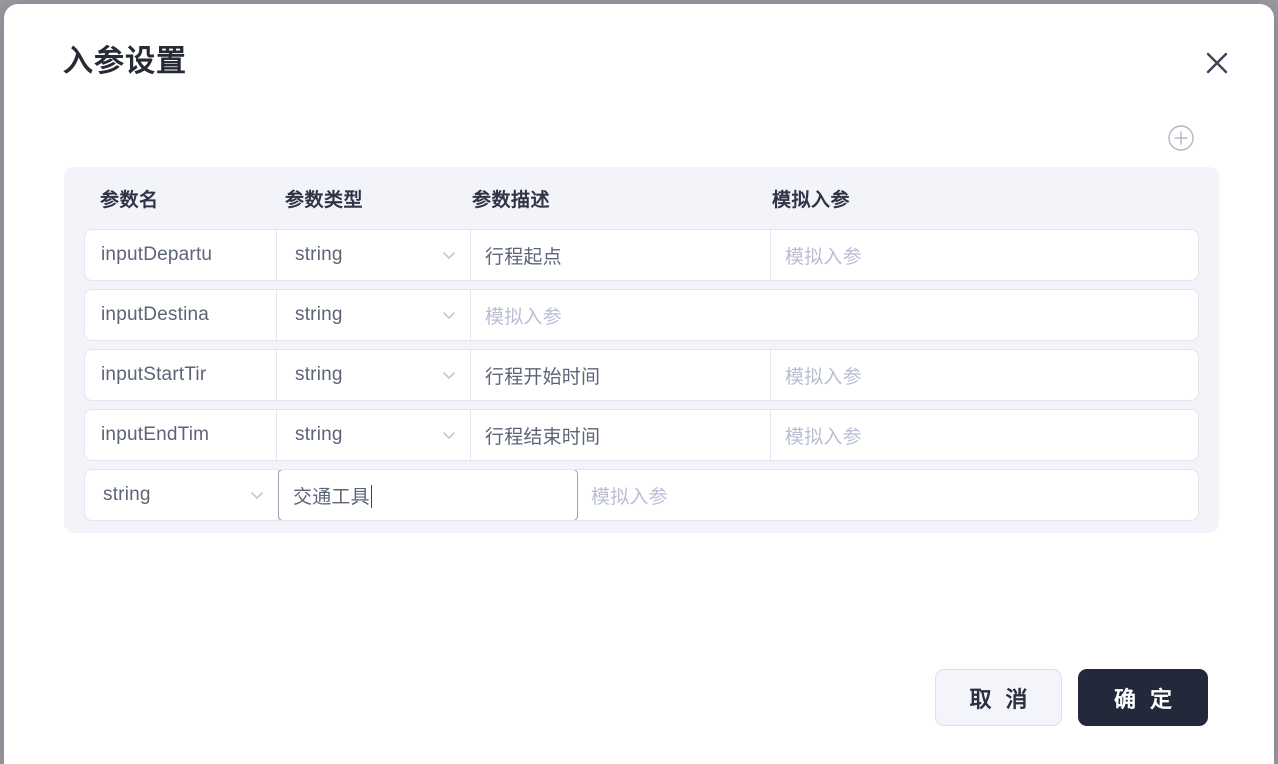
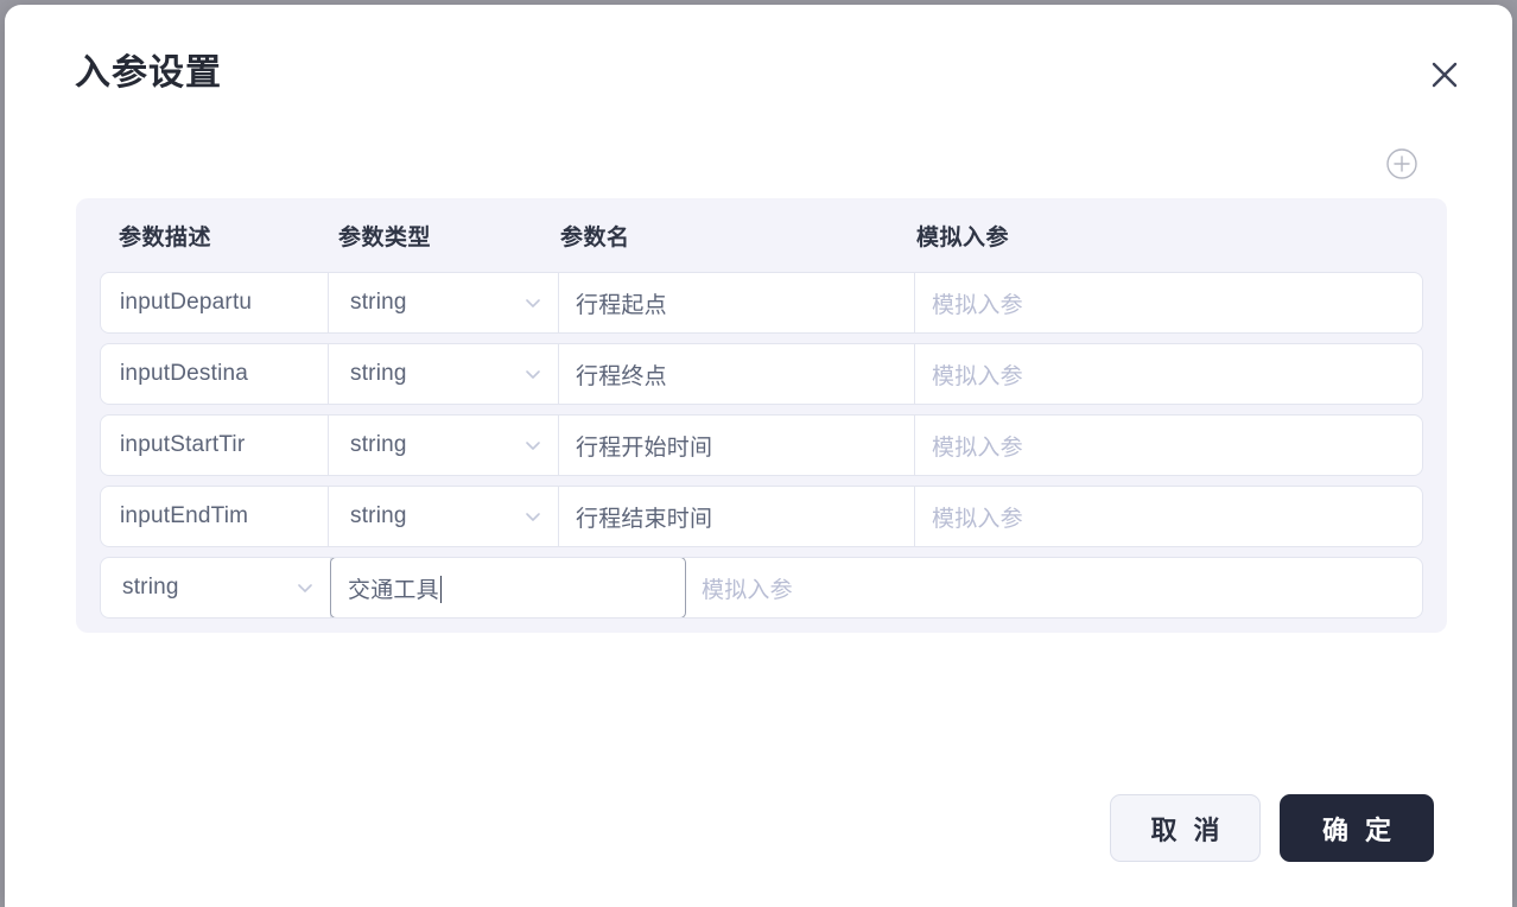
  入参设置
- 参数名
+ 参数描述
  参数类型
- 参数描述
+ 参数名
  模拟入参
  inputDepartu
  string
  行程起点
  模拟入参
  inputDestina
  string
+ 行程终点
  模拟入参
  inputStartTir
  string
  行程开始时间
  模拟入参
  inputEndTim
  string
  行程结束时间
  模拟入参
  string
  交通工具
  模拟入参
  取 消
  确 定
